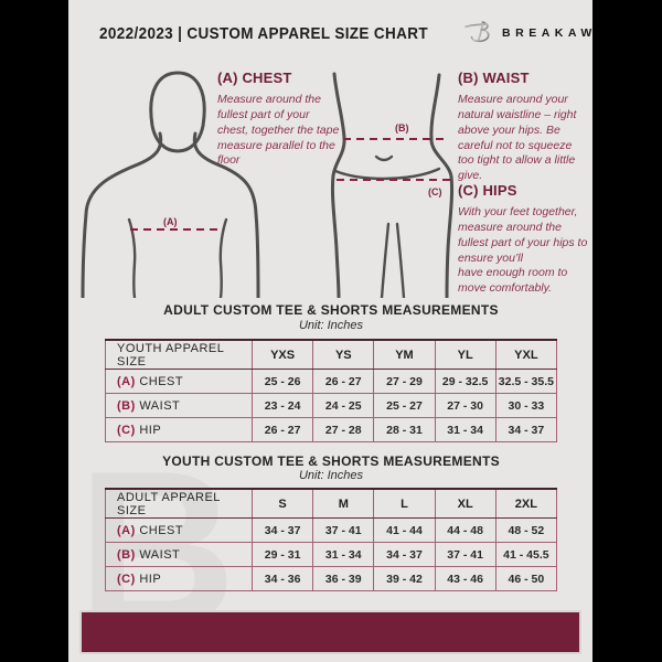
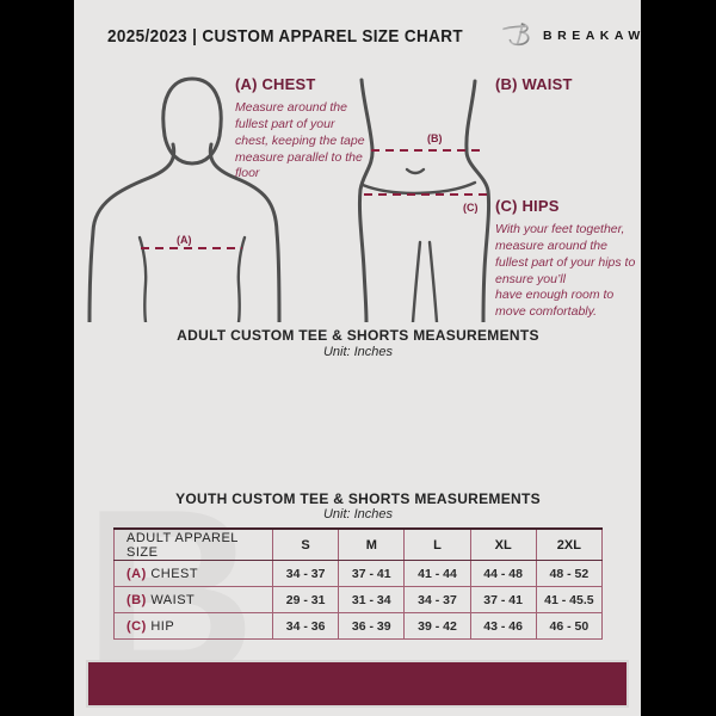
- 2022/2023 | CUSTOM APPAREL SIZE CHART
+ 2025/2023 | CUSTOM APPAREL SIZE CHART
  BREAKAW
  B
  (A)
  (B)
  (C)
  (A) CHEST
- Measure around the fullest part of your chest, together the tape measure parallel to the floor
+ Measure around the fullest part of your chest, keeping the tape measure parallel to the floor
  (B) WAIST
- Measure around your natural waistline – right above your hips. Be careful not to squeeze too tight to allow a little give.
  (C) HIPS
  With your feet together, measure around the fullest part of your hips to ensure you’ll
  have enough room to move comfortably.
  ADULT CUSTOM TEE & SHORTS MEASUREMENTS
  Unit: Inches
- YOUTH APPAREL SIZE	YXS	YS	YM	YL	YXL
- (A) CHEST	25 - 26	26 - 27	27 - 29	29 - 32.5	32.5 - 35.5
- (B) WAIST	23 - 24	24 - 25	25 - 27	27 - 30	30 - 33
- (C) HIP	26 - 27	27 - 28	28 - 31	31 - 34	34 - 37
  YOUTH CUSTOM TEE & SHORTS MEASUREMENTS
  Unit: Inches
  ADULT APPAREL SIZE	S	M	L	XL	2XL
  (A) CHEST	34 - 37	37 - 41	41 - 44	44 - 48	48 - 52
  (B) WAIST	29 - 31	31 - 34	34 - 37	37 - 41	41 - 45.5
  (C) HIP	34 - 36	36 - 39	39 - 42	43 - 46	46 - 50
